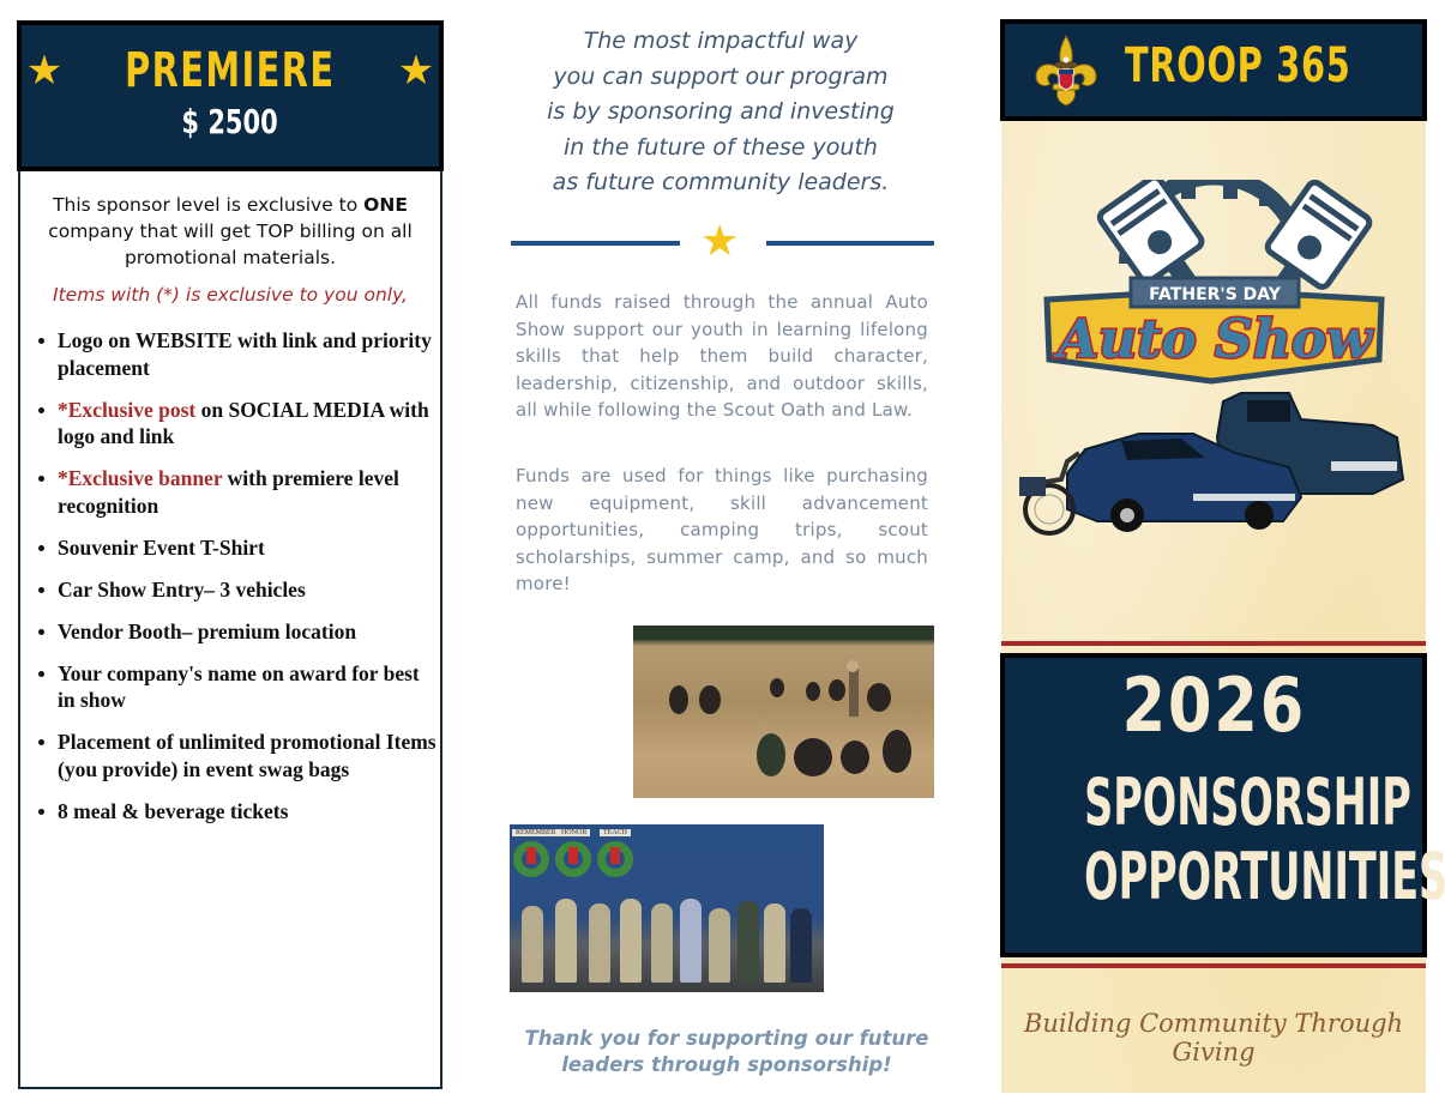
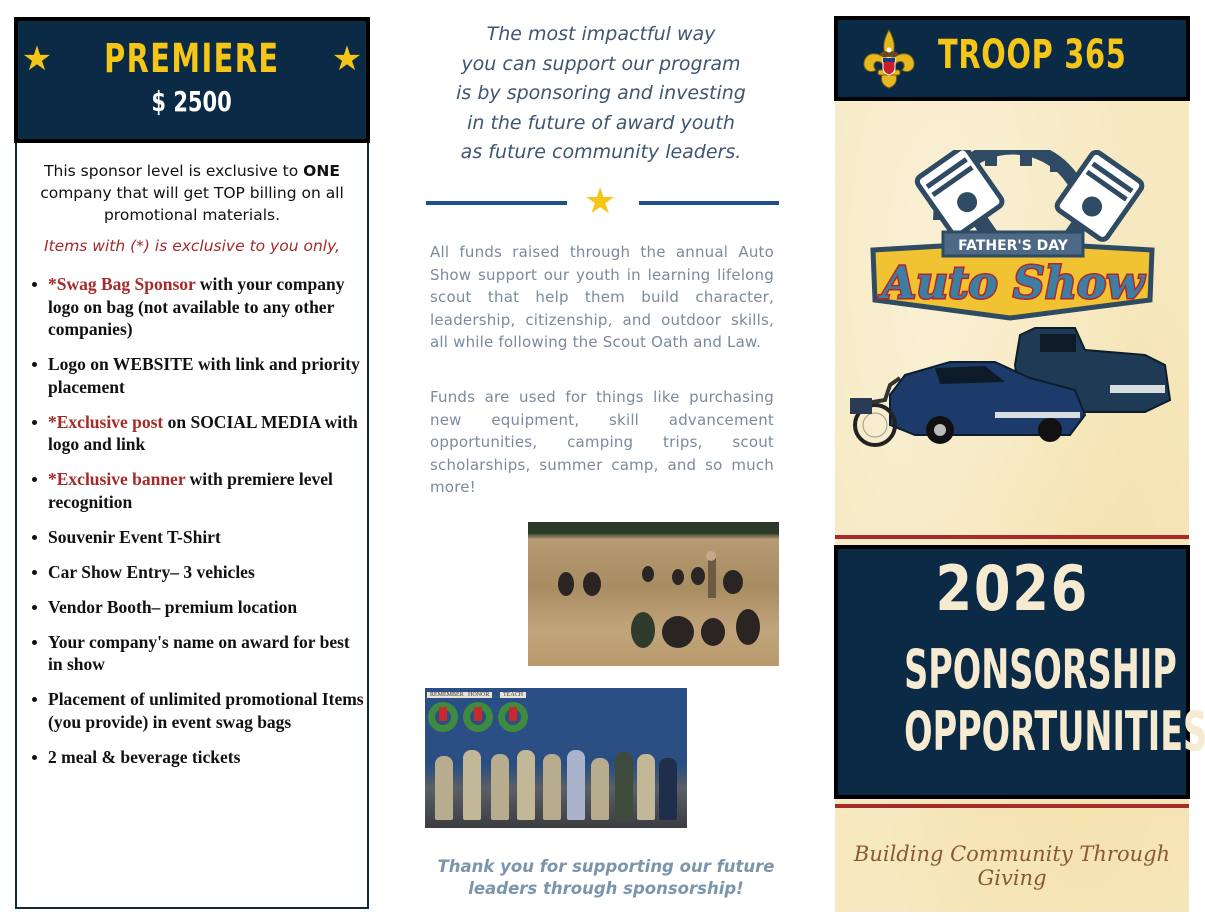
  ★
  PREMIERE
  ★
  $ 2500
  This sponsor level is exclusive to ONE company that will get TOP billing on all promotional materials.
  Items with (*) is exclusive to you only,
+ *Swag Bag Sponsor with your company logo on bag (not available to any other companies)
  Logo on WEBSITE with link and priority placement
  *Exclusive post on SOCIAL MEDIA with logo and link
  *Exclusive banner with premiere level recognition
  Souvenir Event T-Shirt
  Car Show Entry– 3 vehicles
  Vendor Booth– premium location
  Your company's name on award for best in show
  Placement of unlimited promotional Items (you provide) in event swag bags
- 8 meal & beverage tickets
+ 2 meal & beverage tickets
  The most impactful way
  you can support our program
  is by sponsoring and investing
- in the future of these youth
+ in the future of award youth
  as future community leaders.
  ★
- All funds raised through the annual Auto Show support our youth in learning lifelong skills that help them build character, leadership, citizenship, and outdoor skills, all while following the Scout Oath and Law.
+ All funds raised through the annual Auto Show support our youth in learning lifelong scout that help them build character, leadership, citizenship, and outdoor skills, all while following the Scout Oath and Law.
  Funds are used for things like purchasing new equipment, skill advancement opportunities, camping trips, scout scholarships, summer camp, and so much more!
  Thank you for supporting our future
  leaders through sponsorship!
  TROOP 365
  FATHER'S DAY
  Auto Show
  2026
  SPONSORSHIP
  OPPORTUNITIES
  Building Community Through Giving
